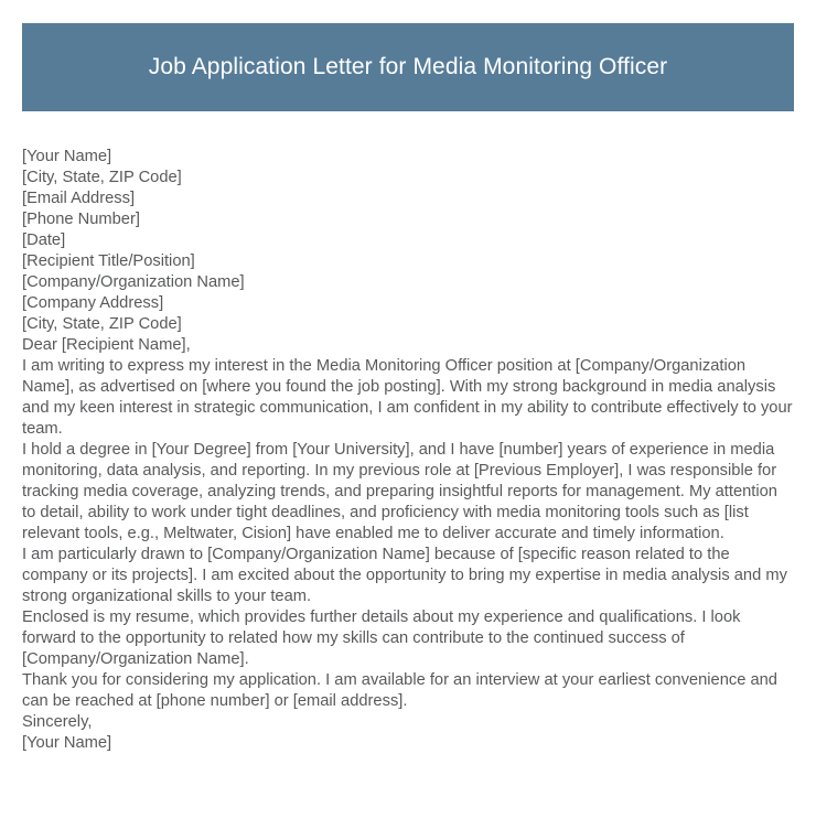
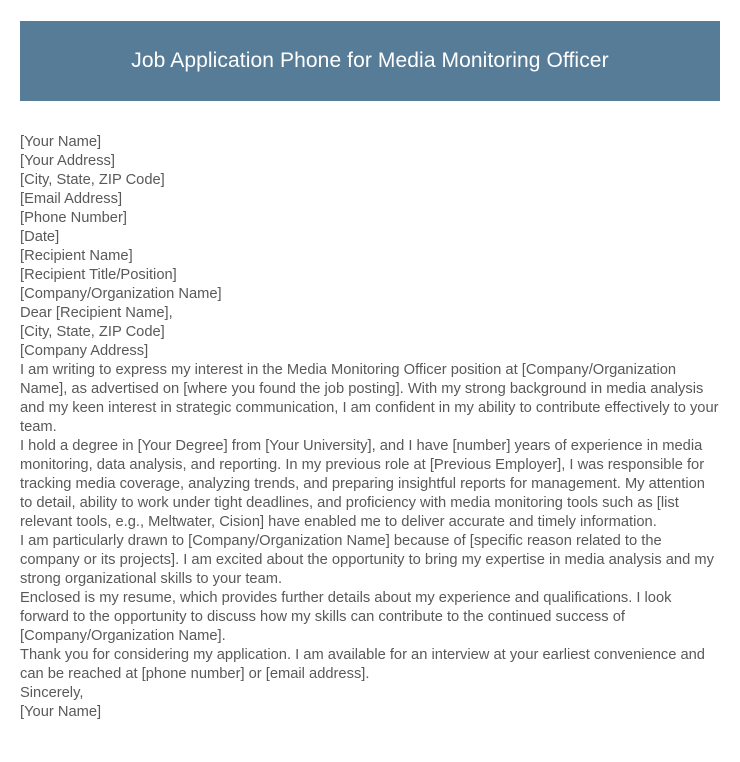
- Job Application Letter for Media Monitoring Officer
+ Job Application Phone for Media Monitoring Officer
  [Your Name]
+ [Your Address]
  [City, State, ZIP Code]
  [Email Address]
  [Phone Number]
  [Date]
+ [Recipient Name]
  [Recipient Title/Position]
  [Company/Organization Name]
- [Company Address]
+ Dear [Recipient Name],
  [City, State, ZIP Code]
- Dear [Recipient Name],
+ [Company Address]
  I am writing to express my interest in the Media Monitoring Officer position at [Company/Organization Name], as advertised on [where you found the job posting]. With my strong background in media analysis and my keen interest in strategic communication, I am confident in my ability to contribute effectively to your team.
  I hold a degree in [Your Degree] from [Your University], and I have [number] years of experience in media monitoring, data analysis, and reporting. In my previous role at [Previous Employer], I was responsible for tracking media coverage, analyzing trends, and preparing insightful reports for management. My attention to detail, ability to work under tight deadlines, and proficiency with media monitoring tools such as [list relevant tools, e.g., Meltwater, Cision] have enabled me to deliver accurate and timely information.
  I am particularly drawn to [Company/Organization Name] because of [specific reason related to the company or its projects]. I am excited about the opportunity to bring my expertise in media analysis and my strong organizational skills to your team.
- Enclosed is my resume, which provides further details about my experience and qualifications. I look forward to the opportunity to related how my skills can contribute to the continued success of [Company/Organization Name].
+ Enclosed is my resume, which provides further details about my experience and qualifications. I look forward to the opportunity to discuss how my skills can contribute to the continued success of [Company/Organization Name].
  Thank you for considering my application. I am available for an interview at your earliest convenience and can be reached at [phone number] or [email address].
  Sincerely,
  [Your Name]
